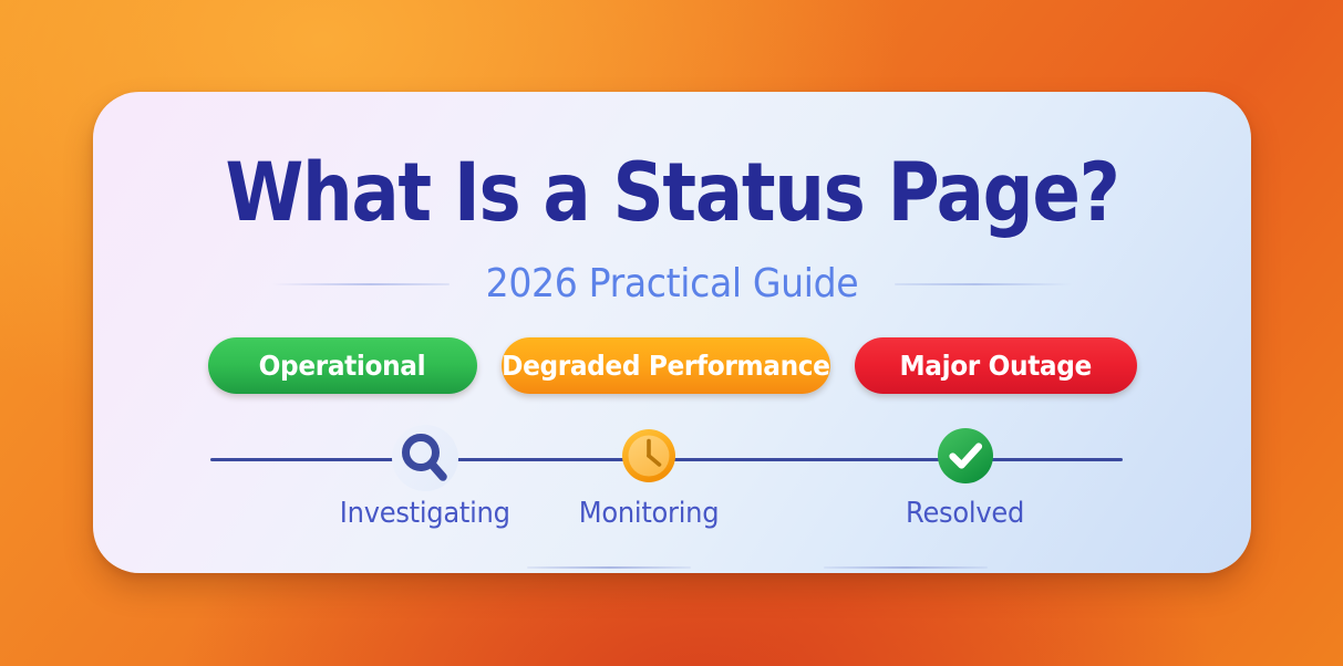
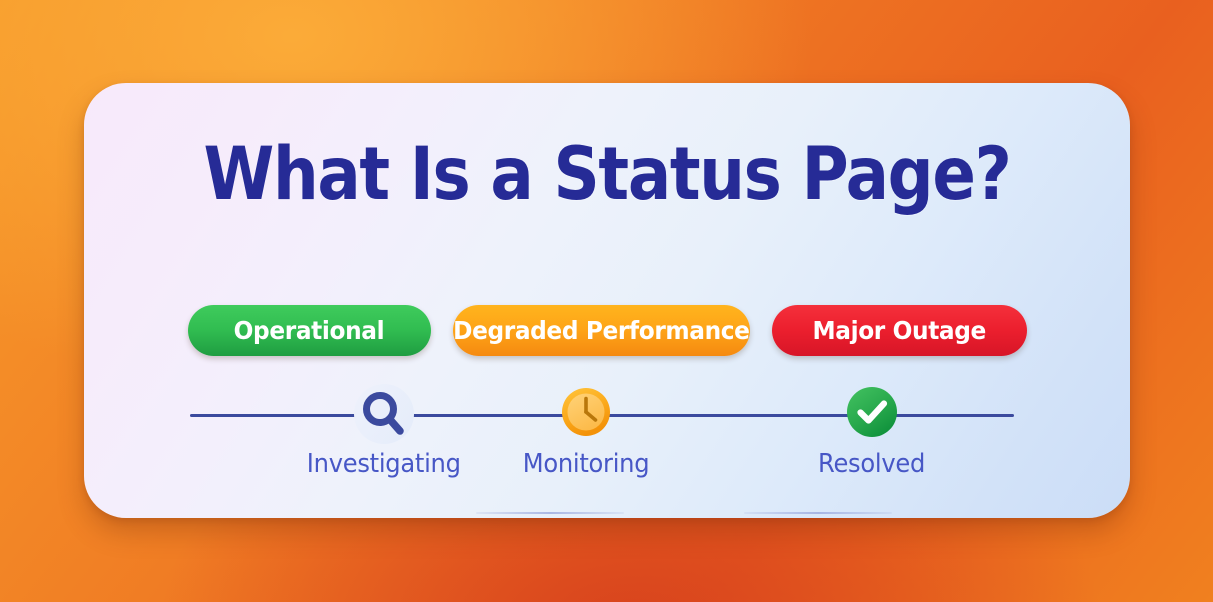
  What Is a Status Page?
- 2026 Practical Guide
  Operational
  Degraded Performance
  Major Outage
  Investigating
  Monitoring
  Resolved
